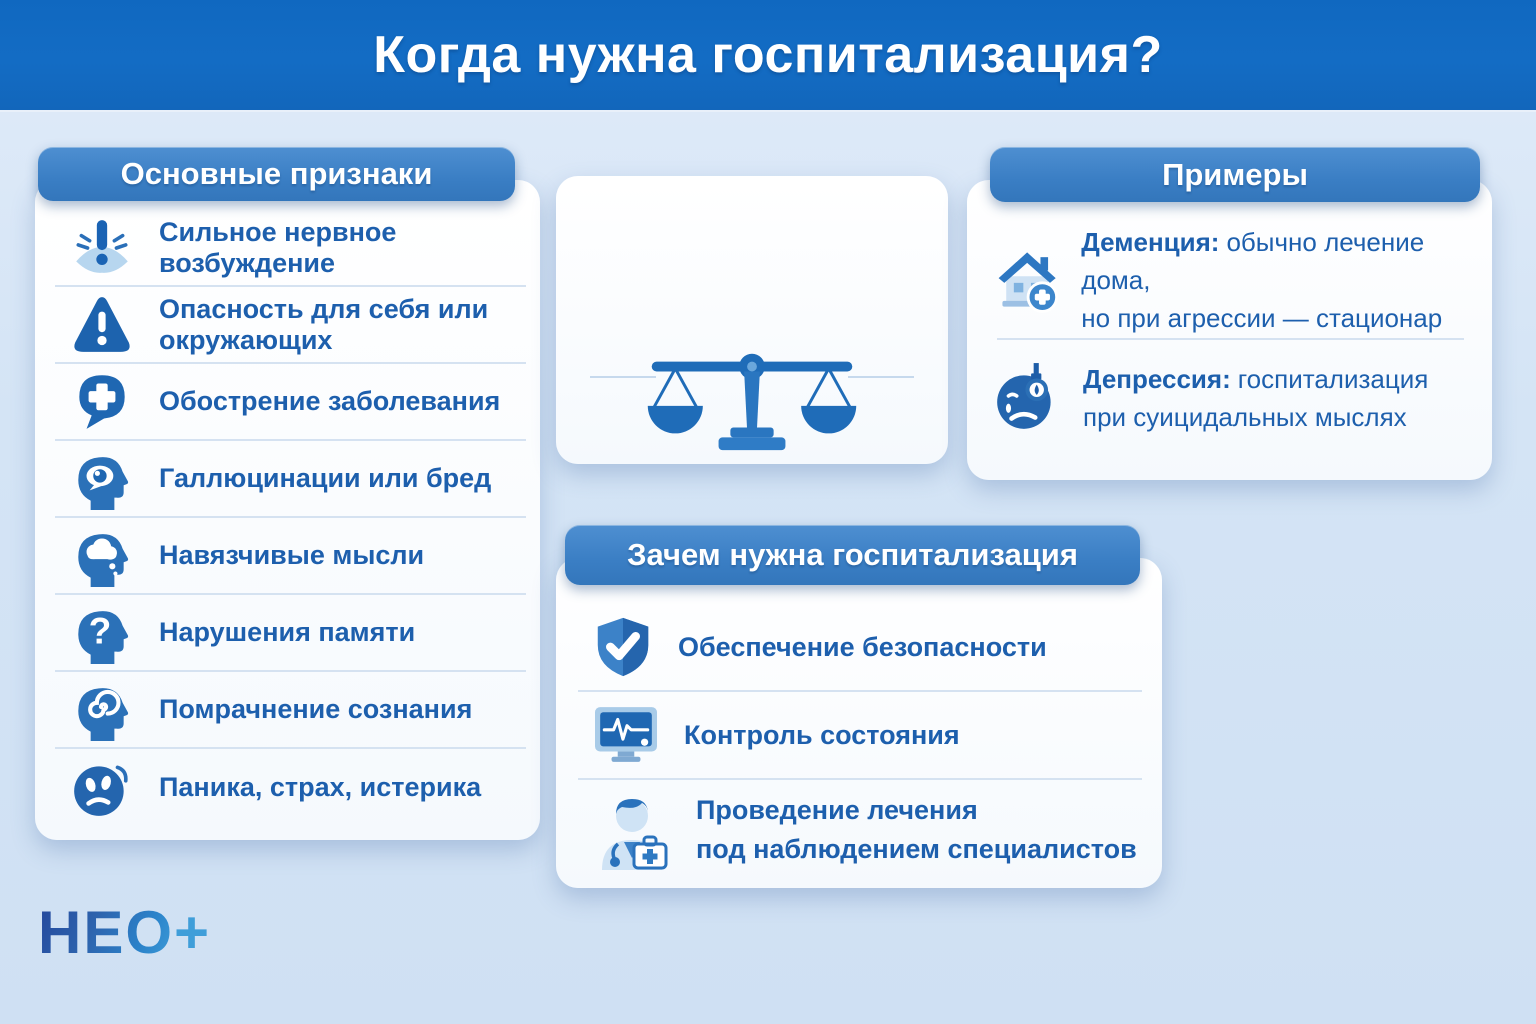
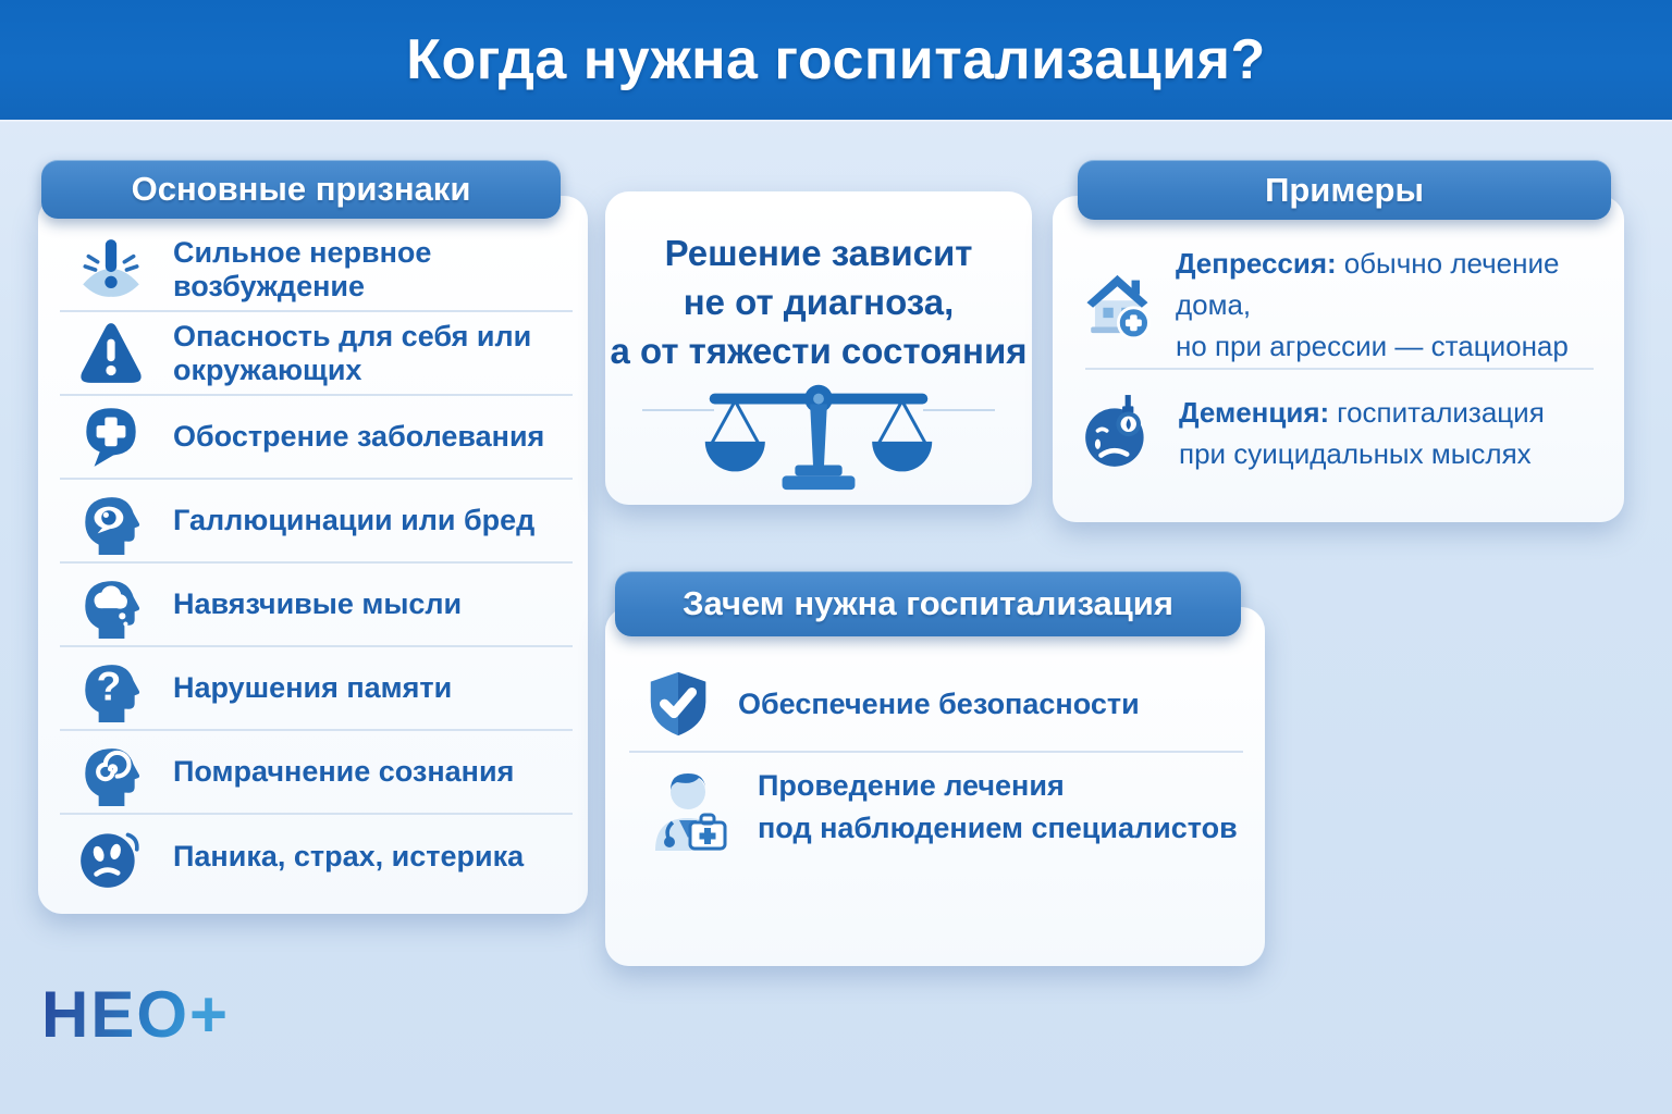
  Когда нужна госпитализация?
  Основные признаки
  Сильное нервное возбуждение
  Опасность для себя или окружающих
  Обострение заболевания
  Галлюцинации или бред
  Навязчивые мысли
  ?
  Нарушения памяти
  Помрачнение сознания
  Паника, страх, истерика
+ Решение зависит
+ не от диагноза,
+ а от тяжести состояния
  Примеры
- Деменция: обычно лечение дома,
+ Депрессия: обычно лечение дома,
  но при агрессии — стационар
- Депрессия: госпитализация
+ Деменция: госпитализация
  при суицидальных мыслях
  Зачем нужна госпитализация
  Обеспечение безопасности
- Контроль состояния
  Проведение лечения
  под наблюдением специалистов
  НЕО+
